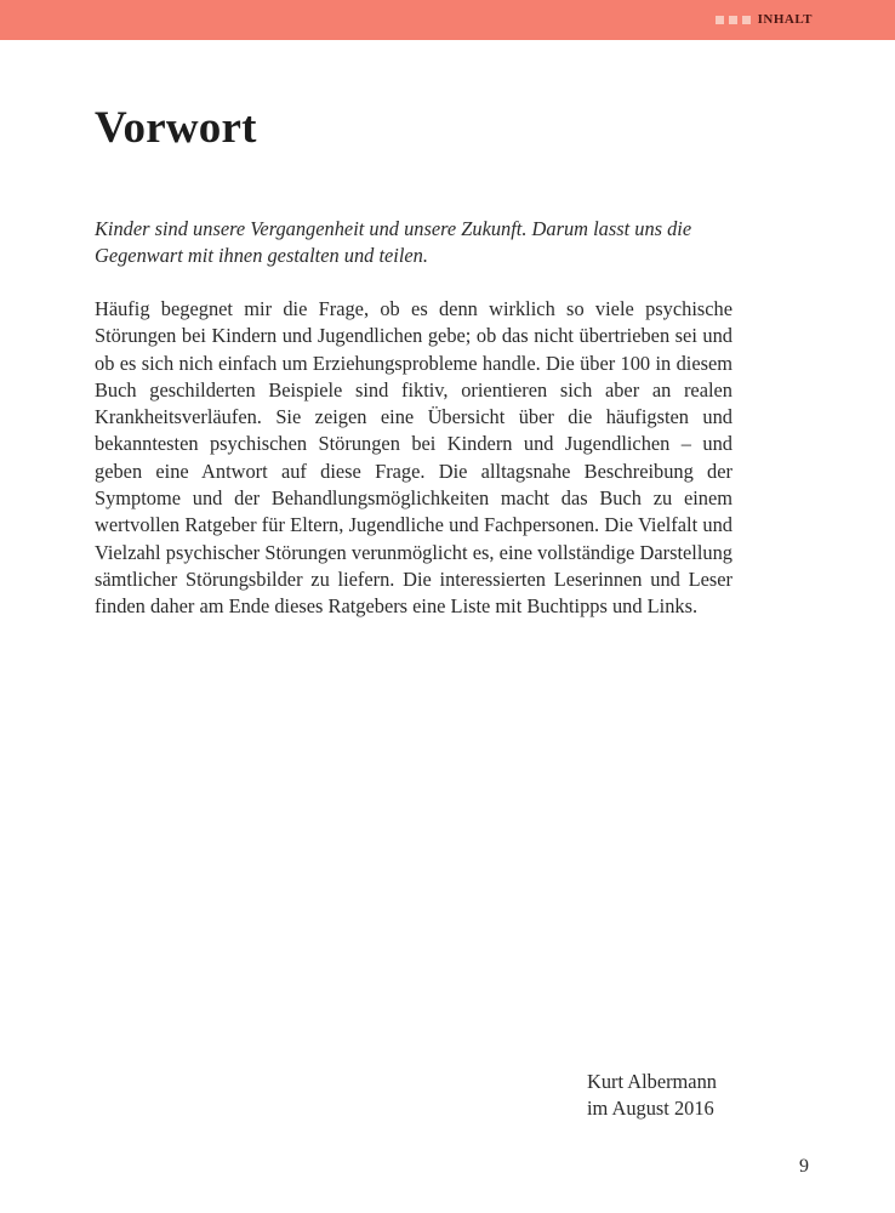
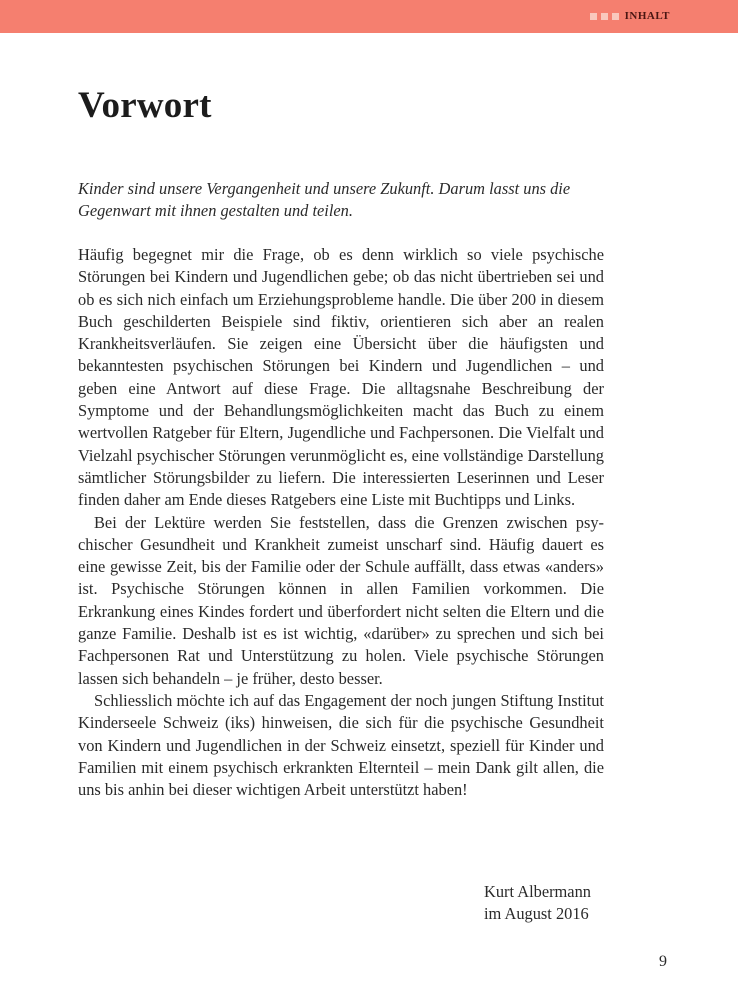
  INHALT
  Vorwort
  Kinder sind unsere Vergangenheit und unsere Zukunft. Darum lasst uns die Gegenwart mit ihnen gestalten und teilen.
- Häufig begegnet mir die Frage, ob es denn wirklich so viele psychische Störungen bei Kindern und Jugendlichen gebe; ob das nicht übertrieben sei und ob es sich nich einfach um Erziehungsprobleme handle. Die über 100 in diesem Buch geschilderten Beispiele sind fiktiv, orientieren sich aber an realen Krankheitsverläufen. Sie zeigen eine Übersicht über die häufigsten und bekanntesten psychischen Störungen bei Kindern und Ju­gendlichen – und geben eine Antwort auf diese Frage. Die alltagsnahe Beschreibung der Symptome und der Behandlungsmöglichkeiten macht das Buch zu einem wertvollen Ratgeber für Eltern, Jugendliche und Fach­personen. Die Vielfalt und Vielzahl psychischer Störungen verunmöglicht es, eine vollständige Darstellung sämtlicher Störungsbilder zu liefern. Die interessierten Leserinnen und Leser finden daher am Ende dieses Rat­gebers eine Liste mit Buchtipps und Links.
+ Häufig begegnet mir die Frage, ob es denn wirklich so viele psychische Störungen bei Kindern und Jugendlichen gebe; ob das nicht übertrieben sei und ob es sich nich einfach um Erziehungsprobleme handle. Die über 200 in diesem Buch geschilderten Beispiele sind fiktiv, orientieren sich aber an realen Krankheitsverläufen. Sie zeigen eine Übersicht über die häufigsten und bekanntesten psychischen Störungen bei Kindern und Ju­gendlichen – und geben eine Antwort auf diese Frage. Die alltagsnahe Beschreibung der Symptome und der Behandlungsmöglichkeiten macht das Buch zu einem wertvollen Ratgeber für Eltern, Jugendliche und Fach­personen. Die Vielfalt und Vielzahl psychischer Störungen verunmöglicht es, eine vollständige Darstellung sämtlicher Störungsbilder zu liefern. Die interessierten Leserinnen und Leser finden daher am Ende dieses Rat­gebers eine Liste mit Buchtipps und Links.
+ Bei der Lektüre werden Sie feststellen, dass die Grenzen zwischen psy­chischer Gesundheit und Krankheit zumeist unscharf sind. Häufig dauert es eine gewisse Zeit, bis der Familie oder der Schule auffällt, dass etwas «anders» ist. Psychische Störungen können in allen Familien vorkommen. Die Erkrankung eines Kindes fordert und überfordert nicht selten die El­tern und die ganze Familie. Deshalb ist es ist wichtig, «darüber» zu sprechen und sich bei Fachpersonen Rat und Unterstützung zu holen. Viele psychische Störungen lassen sich behandeln – je früher, desto besser.
+ Schliesslich möchte ich auf das Engagement der noch jungen Stiftung Institut Kinderseele Schweiz (iks) hinweisen, die sich für die psychische Gesundheit von Kindern und Jugendlichen in der Schweiz einsetzt, speziell für Kinder und Familien mit einem psychisch erkrankten Elternteil – mein Dank gilt allen, die uns bis anhin bei dieser wichtigen Arbeit unterstützt haben!
  Kurt Albermann
  im August 2016
  9
